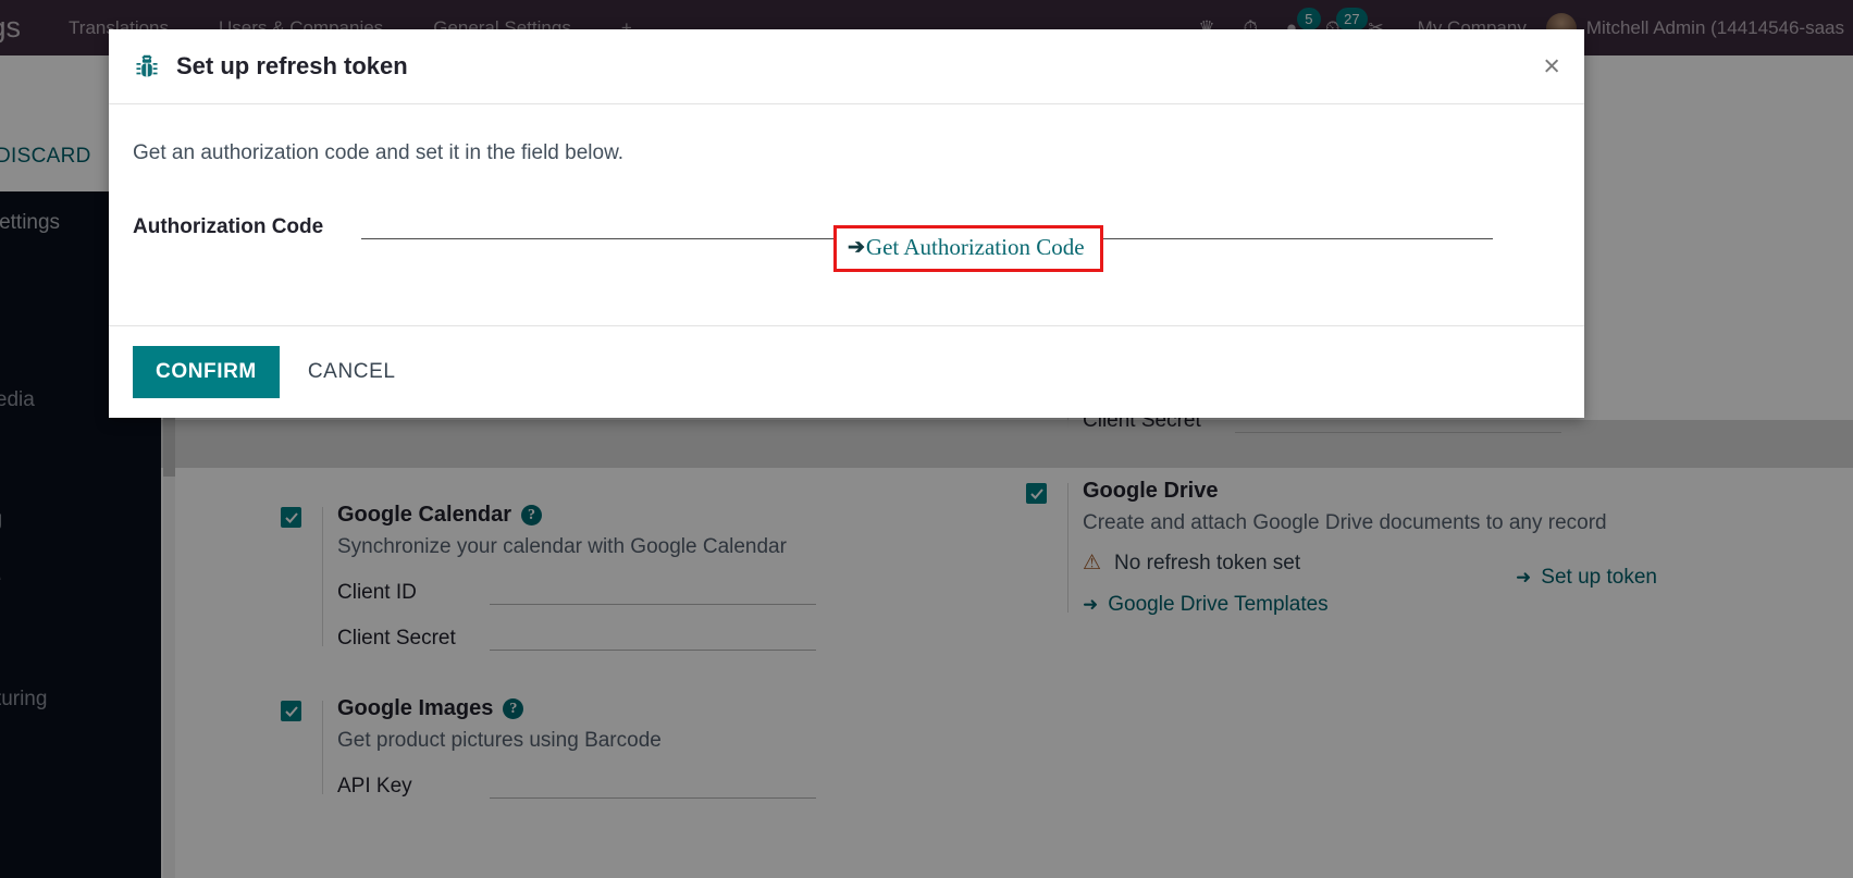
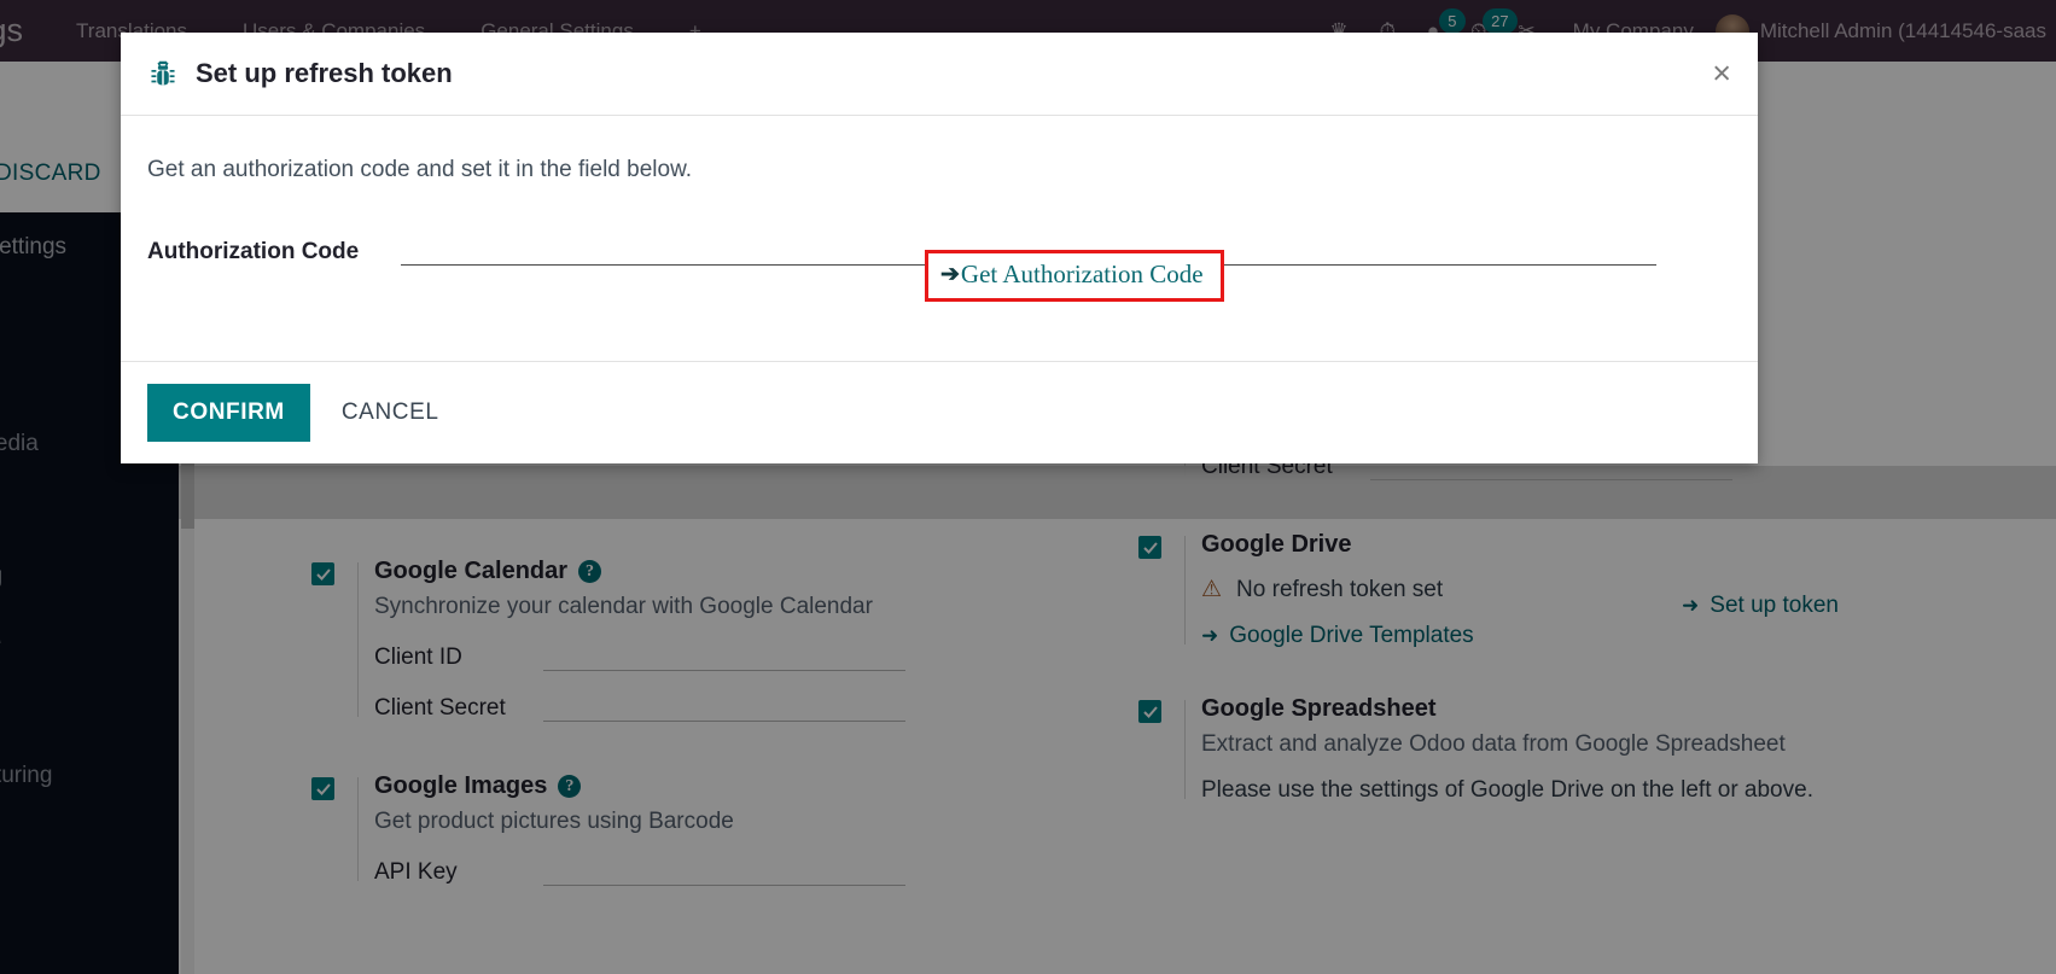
  Translations
  Users & Companies
  General Settings
  +
  ♛
  ⏱
  ●
  5
  ⏲
  27
  ✂
  My Company
  Mitchell Admin (14414546-saas
  DISCARD
  Google Calendar
  ?
  Synchronize your calendar with Google Calendar
  Client ID
  Client Secret
  Google Images
  ?
  Get product pictures using Barcode
  API Key
  Client Secret
  Google Drive
- Create and attach Google Drive documents to any record
  ⚠
  No refresh token set
  ➜
  Set up token
  ➜
  Google Drive Templates
+ Google Spreadsheet
+ Extract and analyze Odoo data from Google Spreadsheet
+ Please use the settings of Google Drive on the left or above.
  Set up refresh token
  ×
  Get an authorization code and set it in the field below.
  ➔
  Get Authorization Code
  Authorization Code
  CONFIRM
  CANCEL
